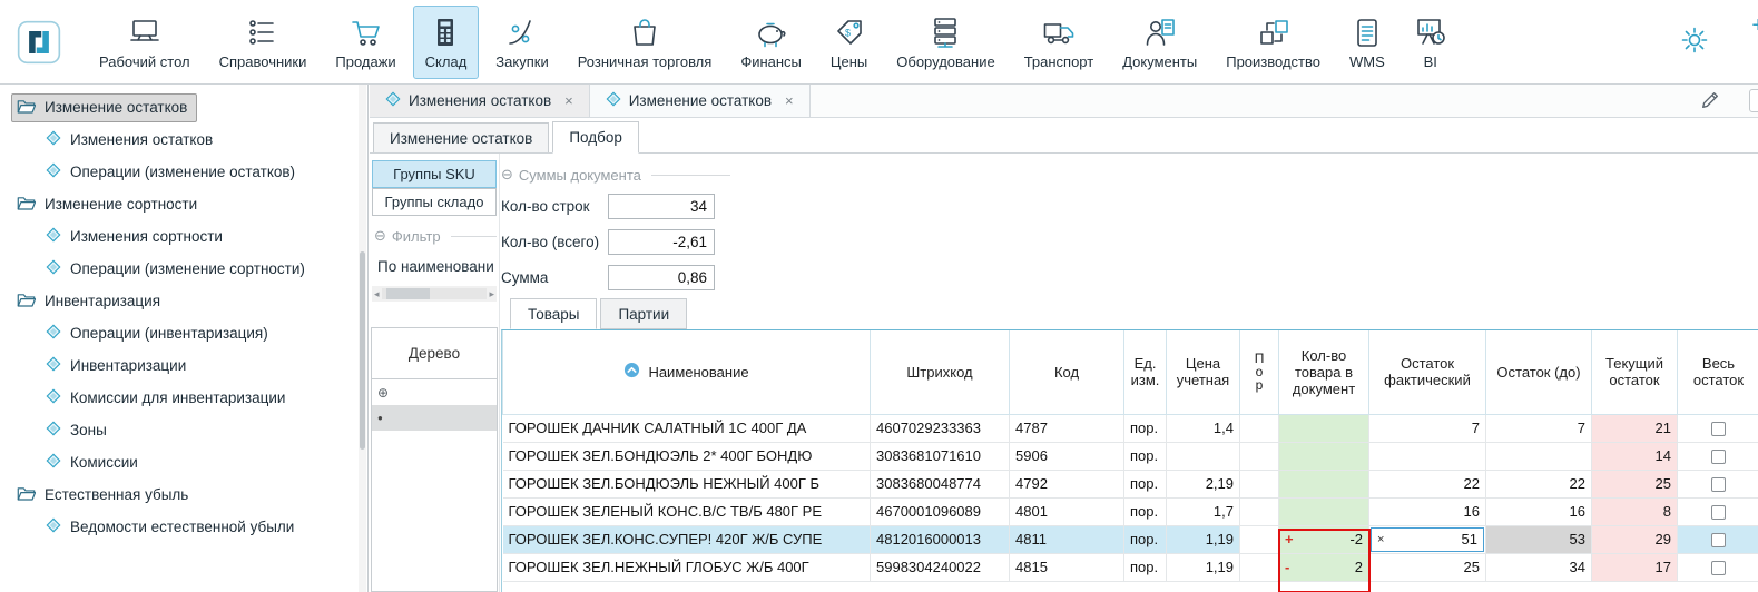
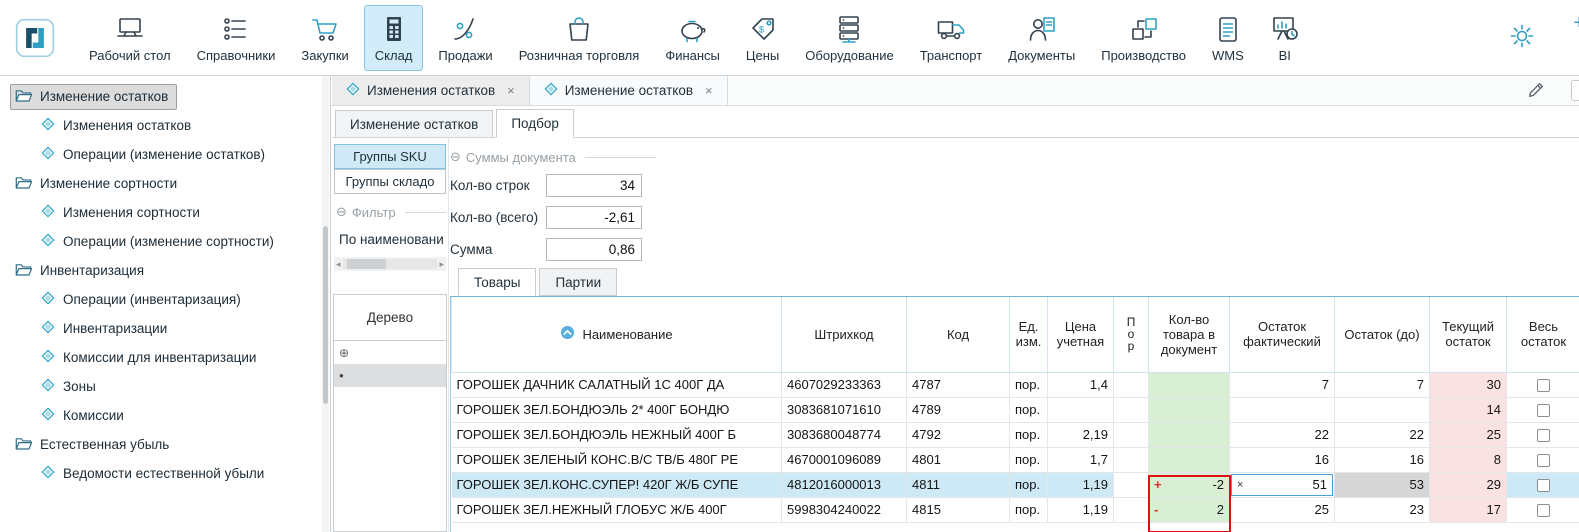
  Рабочий стол
  Справочники
- Продажи
+ Закупки
  Склад
- Закупки
+ Продажи
  Розничная торговля
  Финансы
  $
  Цены
  Оборудование
  Транспорт
  Документы
  Производство
  WMS
  BI
  Изменение остатков
  Изменения остатков
  Операции (изменение остатков)
  Изменение сортности
  Изменения сортности
  Операции (изменение сортности)
  Инвентаризация
  Операции (инвентаризация)
  Инвентаризации
  Комиссии для инвентаризации
  Зоны
  Комиссии
  Естественная убыль
  Ведомости естественной убыли
  Изменения остатков
  ×
  Изменение остатков
  ×
  Изменение остатков
  Подбор
  Группы SKU
  Группы складо
  ⊖
  Фильтр
  По наименовани
  ◂
  ▸
  Дерево
  ⊕
  ●
  ⊖
  Суммы документа
  Кол-во строк
  34
  Кол-во (всего)
  -2,61
  Сумма
  0,86
  Товары
  Партии
  Наименование	Штрихкод	Код	Ед. изм.	Цена учетная	Пор	Кол-во товара в документ	Остаток фактический	Остаток (до)	Текущий остаток	Весь остаток
- ГОРОШЕК ДАЧНИК САЛАТНЫЙ 1С 400Г ДА	4607029233363	4787	пор.	1,4			7	7	21
+ ГОРОШЕК ДАЧНИК САЛАТНЫЙ 1С 400Г ДА	4607029233363	4787	пор.	1,4			7	7	30
- ГОРОШЕК ЗЕЛ.БОНДЮЭЛЬ 2* 400Г БОНДЮ	3083681071610	5906	пор.						14
+ ГОРОШЕК ЗЕЛ.БОНДЮЭЛЬ 2* 400Г БОНДЮ	3083681071610	4789	пор.						14
  ГОРОШЕК ЗЕЛ.БОНДЮЭЛЬ НЕЖНЫЙ 400Г Б	3083680048774	4792	пор.	2,19			22	22	25
  ГОРОШЕК ЗЕЛЕНЫЙ КОНС.В/С ТВ/Б 480Г РЕ	4670001096089	4801	пор.	1,7			16	16	8
  ГОРОШЕК ЗЕЛ.КОНС.СУПЕР! 420Г Ж/Б СУПЕ	4812016000013	4811	пор.	1,19		+ -2	× 51	53	29
- ГОРОШЕК ЗЕЛ.НЕЖНЫЙ ГЛОБУС Ж/Б 400Г	5998304240022	4815	пор.	1,19		- 2	25	34	17
+ ГОРОШЕК ЗЕЛ.НЕЖНЫЙ ГЛОБУС Ж/Б 400Г	5998304240022	4815	пор.	1,19		- 2	25	23	17
